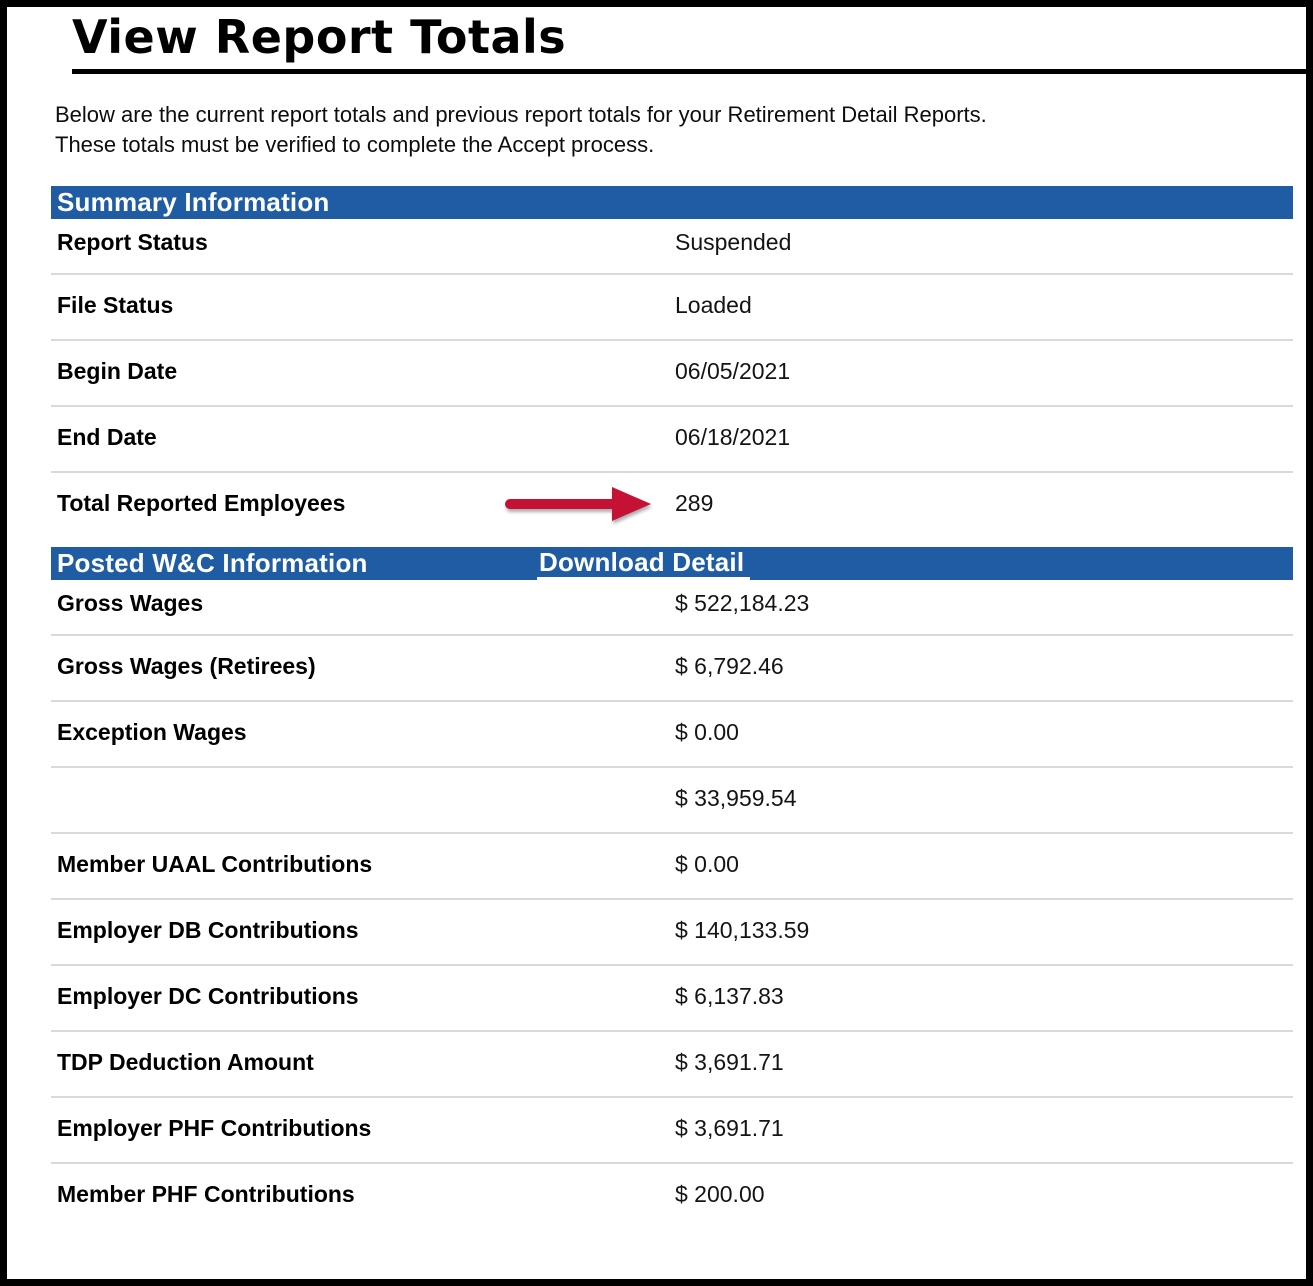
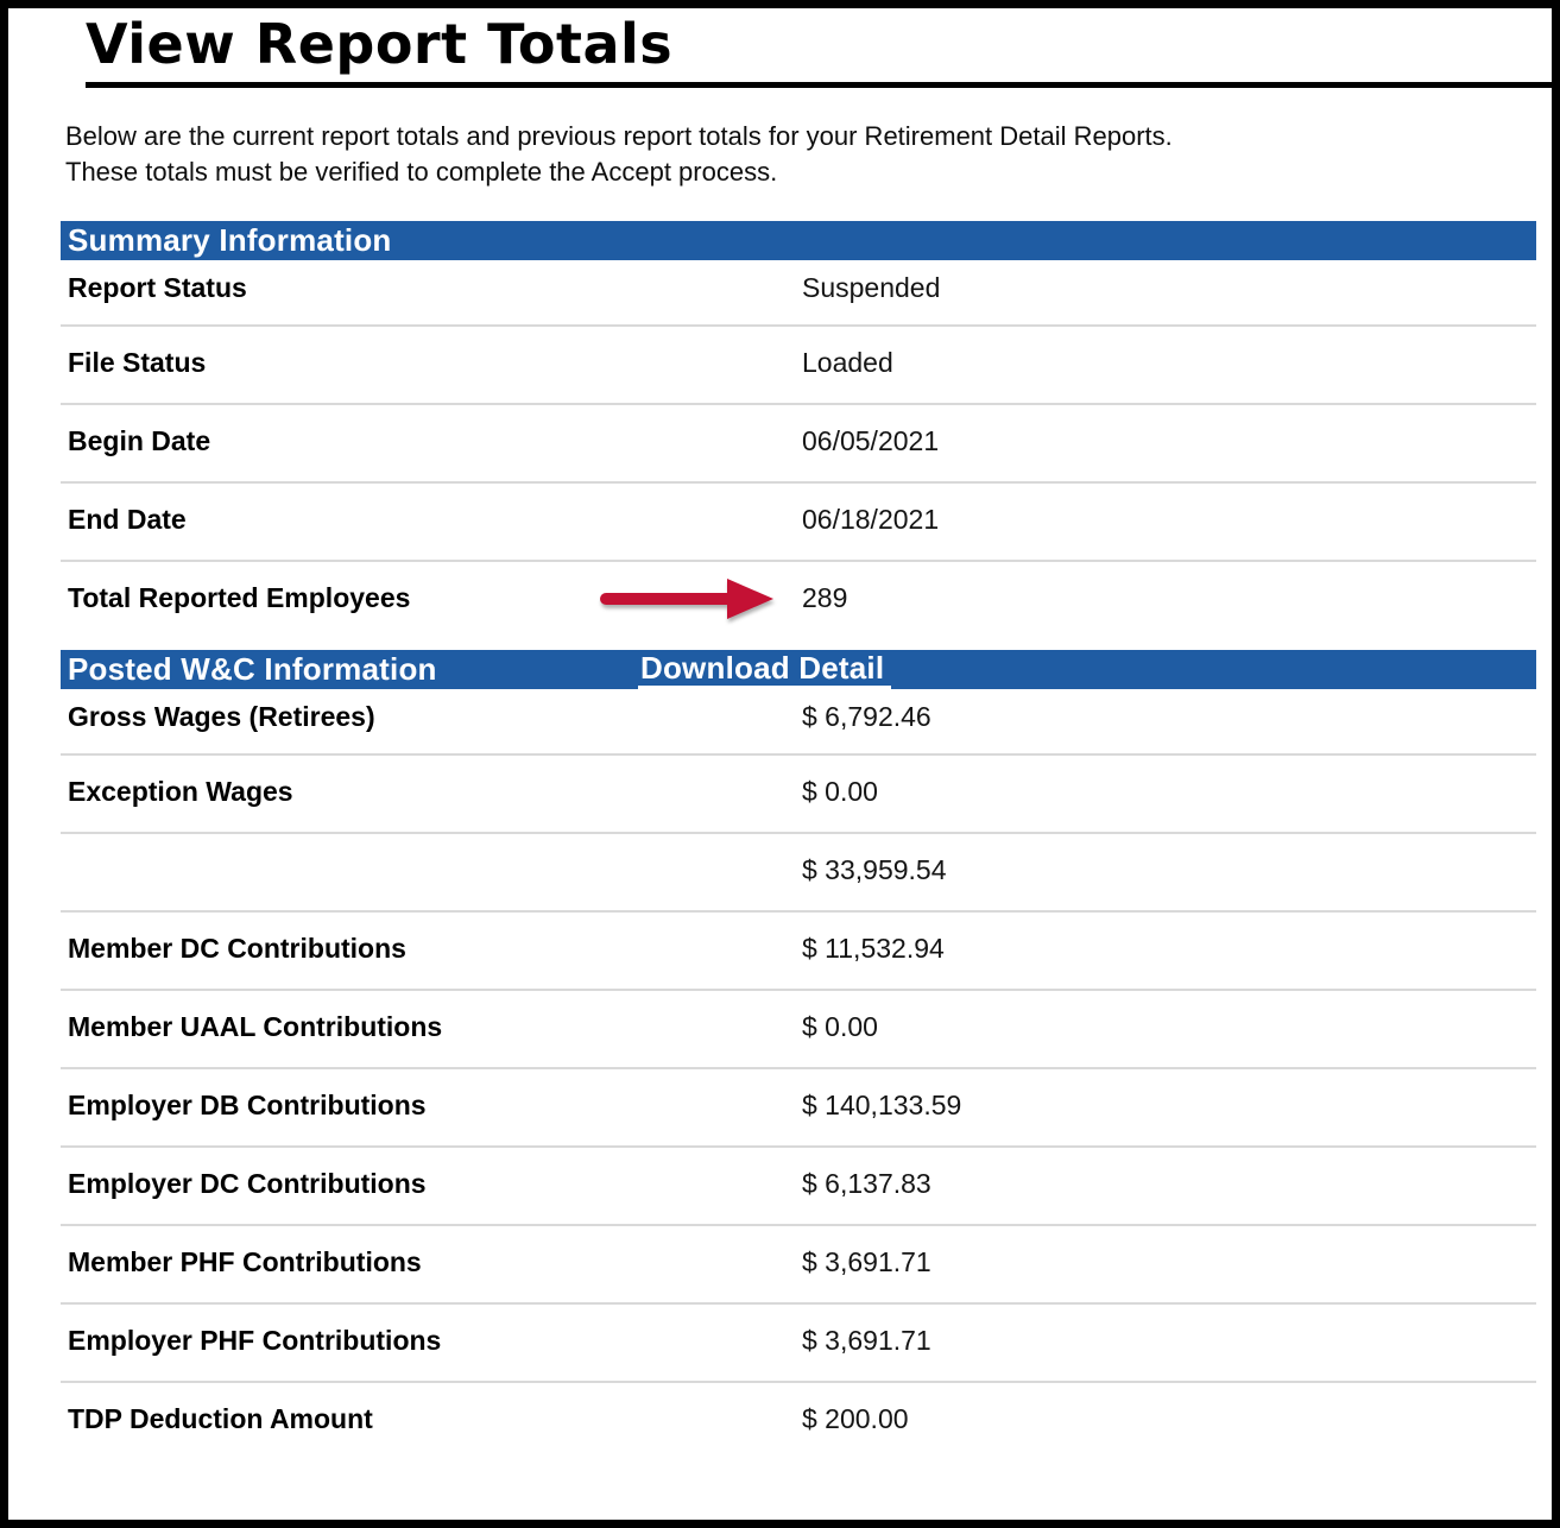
  View Report Totals
  Below are the current report totals and previous report totals for your Retirement Detail Reports.
  These totals must be verified to complete the Accept process.
  Summary Information
  Report Status
  Suspended
  File Status
  Loaded
  Begin Date
  06/05/2021
  End Date
  06/18/2021
  Total Reported Employees
  289
  Posted W&C Information
  Download Detail
- Gross Wages
- $ 522,184.23
  Gross Wages (Retirees)
  $ 6,792.46
  Exception Wages
  $ 0.00
  $ 33,959.54
+ Member DC Contributions
+ $ 11,532.94
  Member UAAL Contributions
  $ 0.00
  Employer DB Contributions
  $ 140,133.59
  Employer DC Contributions
  $ 6,137.83
- TDP Deduction Amount
+ Member PHF Contributions
  $ 3,691.71
  Employer PHF Contributions
  $ 3,691.71
- Member PHF Contributions
+ TDP Deduction Amount
  $ 200.00
